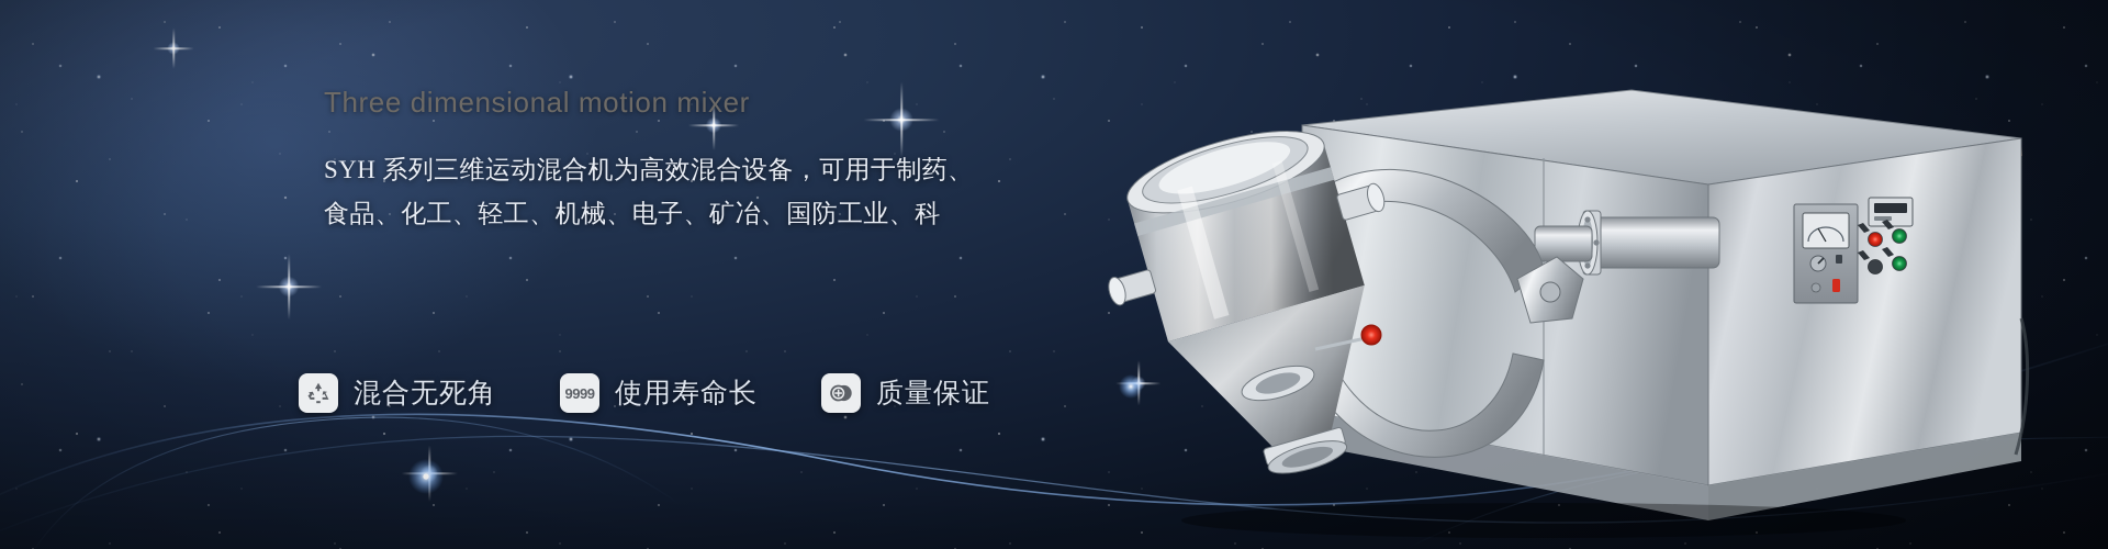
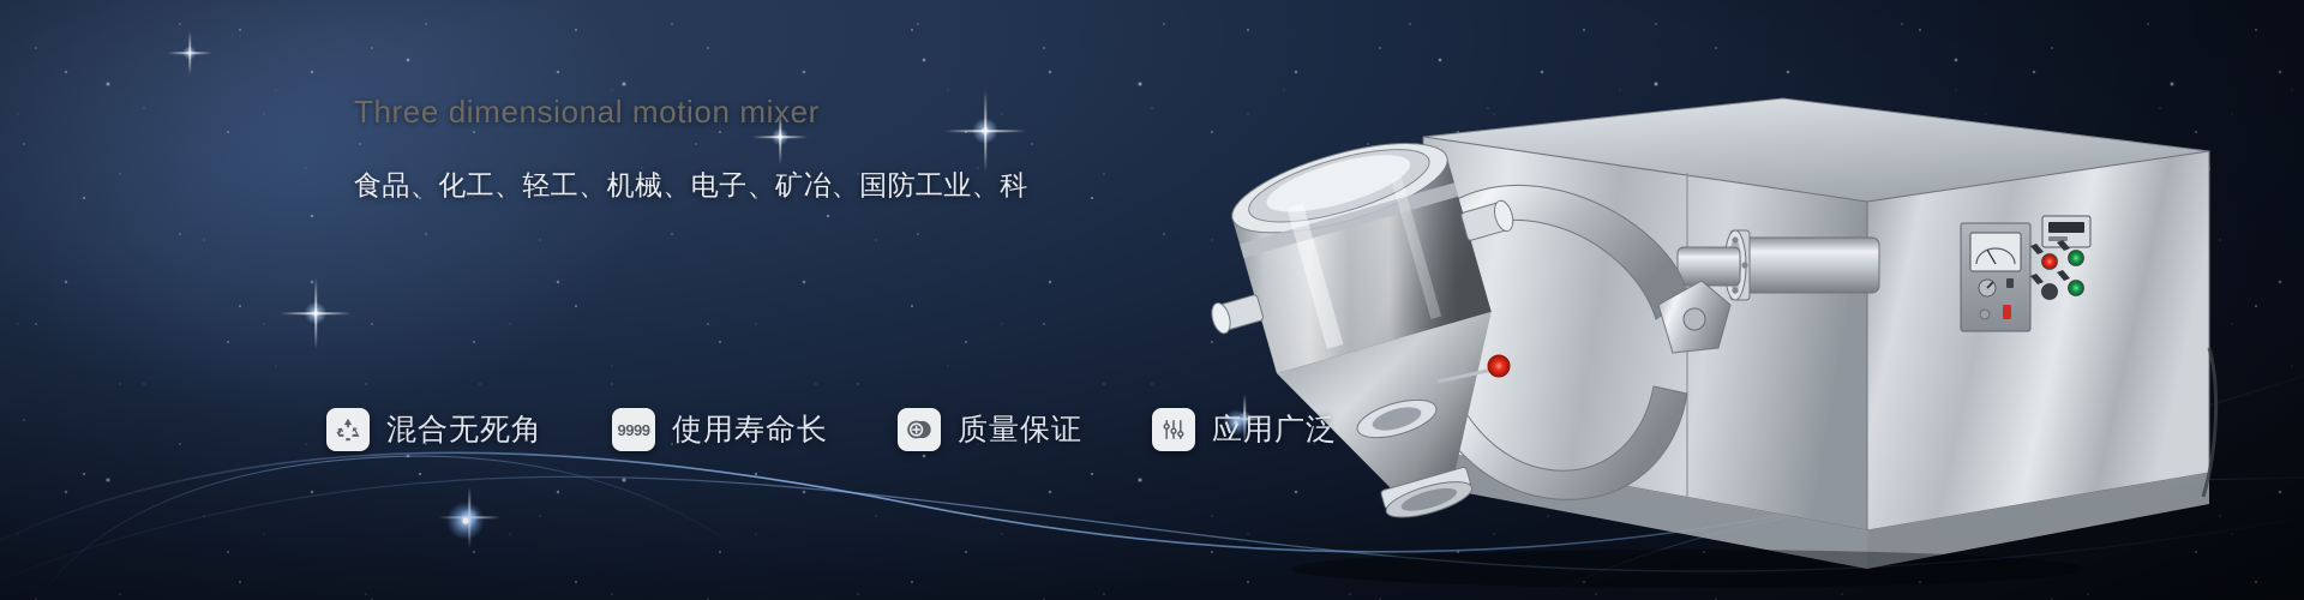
  Three dimensional motion mixer
- SYH 系列三维运动混合机为高效混合设备，可用于制药、
  食品、化工、轻工、机械、电子、矿冶、国防工业、科
  混合无死角
  9999
  使用寿命长
  质量保证
+ 应用广泛
